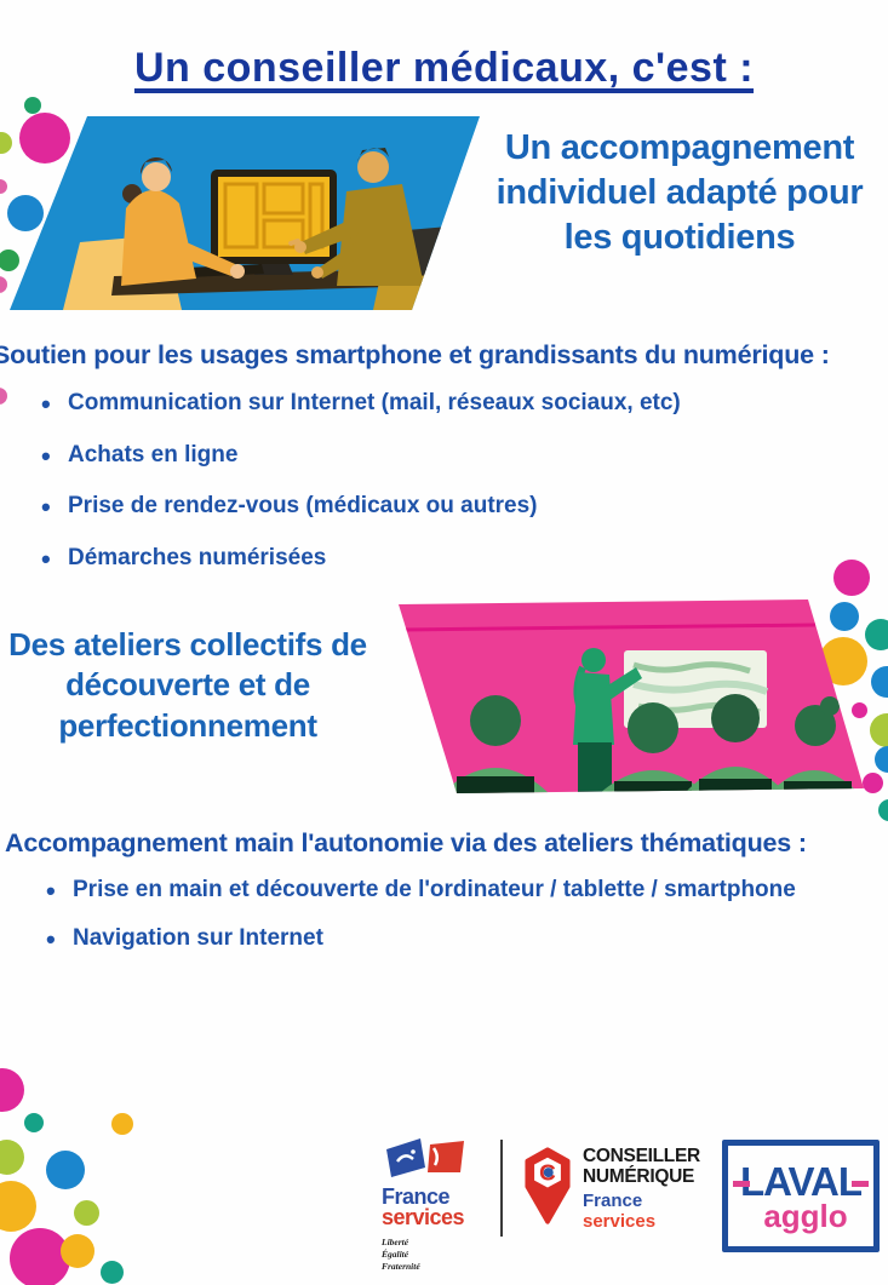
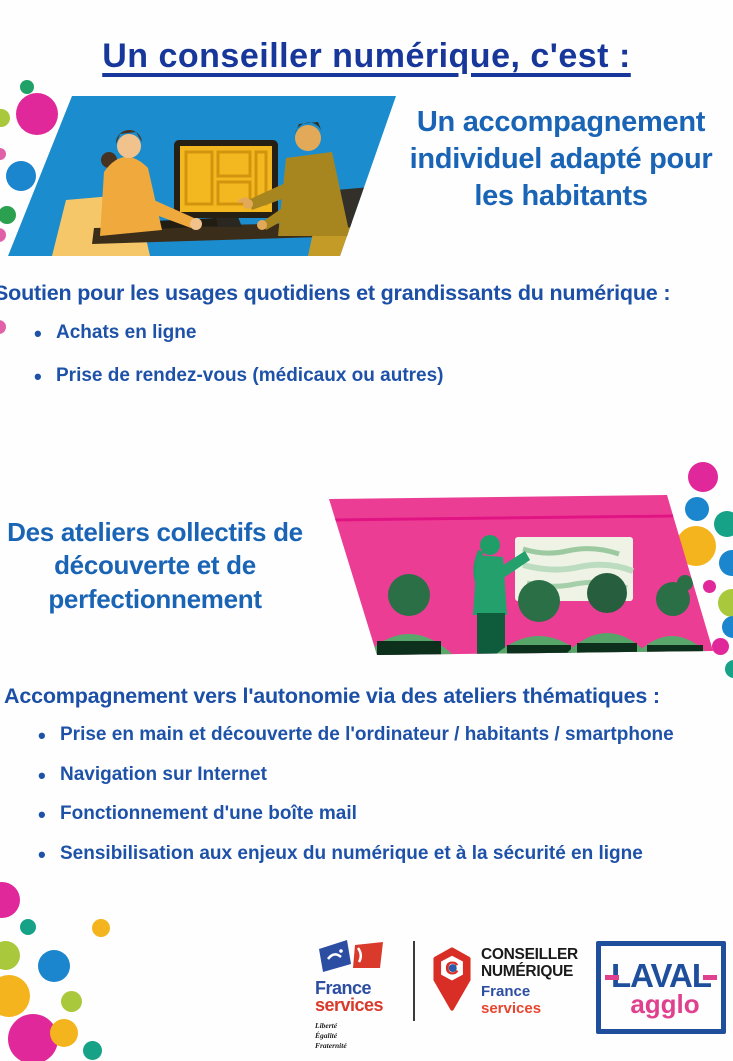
- Un conseiller médicaux, c'est :
+ Un conseiller numérique, c'est :
- Un accompagnement individuel adapté pour les quotidiens
+ Un accompagnement individuel adapté pour les habitants
- Soutien pour les usages smartphone et grandissants du numérique :
+ Soutien pour les usages quotidiens et grandissants du numérique :
- Communication sur Internet (mail, réseaux sociaux, etc)
  Achats en ligne
  Prise de rendez-vous (médicaux ou autres)
- Démarches numérisées
  Des ateliers collectifs de découverte et de perfectionnement
- Accompagnement main l'autonomie via des ateliers thématiques :
+ Accompagnement vers l'autonomie via des ateliers thématiques :
- Prise en main et découverte de l'ordinateur / tablette / smartphone
+ Prise en main et découverte de l'ordinateur / habitants / smartphone
  Navigation sur Internet
+ Fonctionnement d'une boîte mail
+ Sensibilisation aux enjeux du numérique et à la sécurité en ligne
  France
  services
  Liberté
  Égalité
  Fraternité
  CONSEILLER
  NUMÉRIQUE
  France
  services
  LAVAL
  agglo
